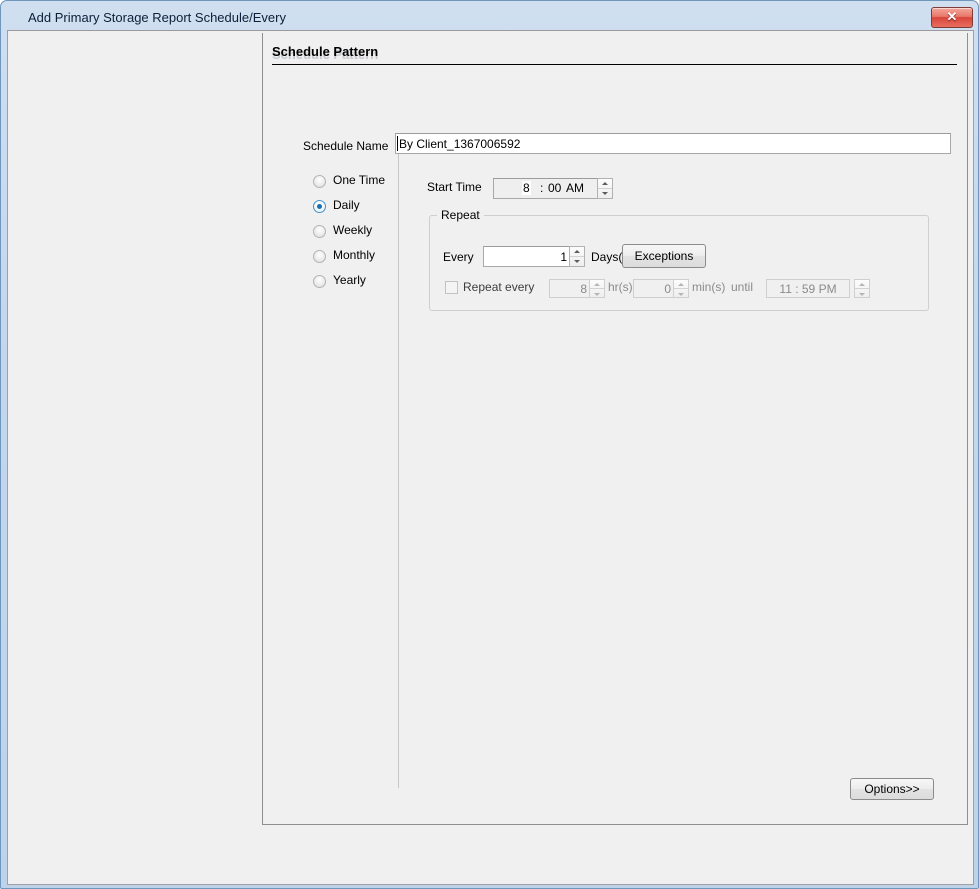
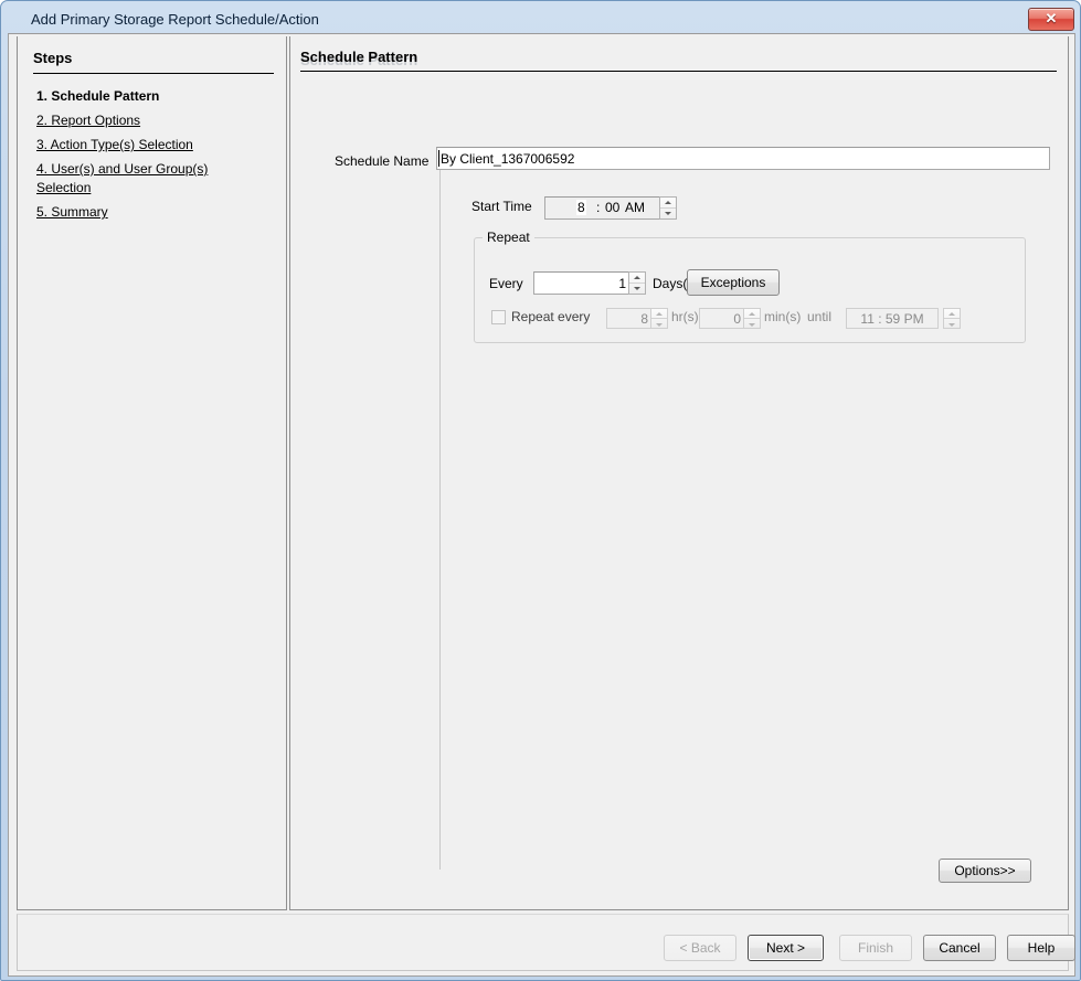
- Add Primary Storage Report Schedule/Every
+ Add Primary Storage Report Schedule/Action
  ✕
+ Steps
+ 1. Schedule Pattern
+ 2. Report Options
+ 3. Action Type(s) Selection
+ 4. User(s) and User Group(s)
+ Selection
+ 5. Summary
  Schedule Pattern
  Schedule Name
  By Client_1367006592
- One Time
- Daily
- Weekly
- Monthly
- Yearly
  Start Time
  8
  :
  00
  AM
  Repeat
  Every
  1
  Days(
  Exceptions
  Repeat every
  8
  hr(s)
  0
  min(s)
  until
  11 : 59 PM
  Options>>
+ < Back
+ Next >
+ Finish
+ Cancel
+ Help
